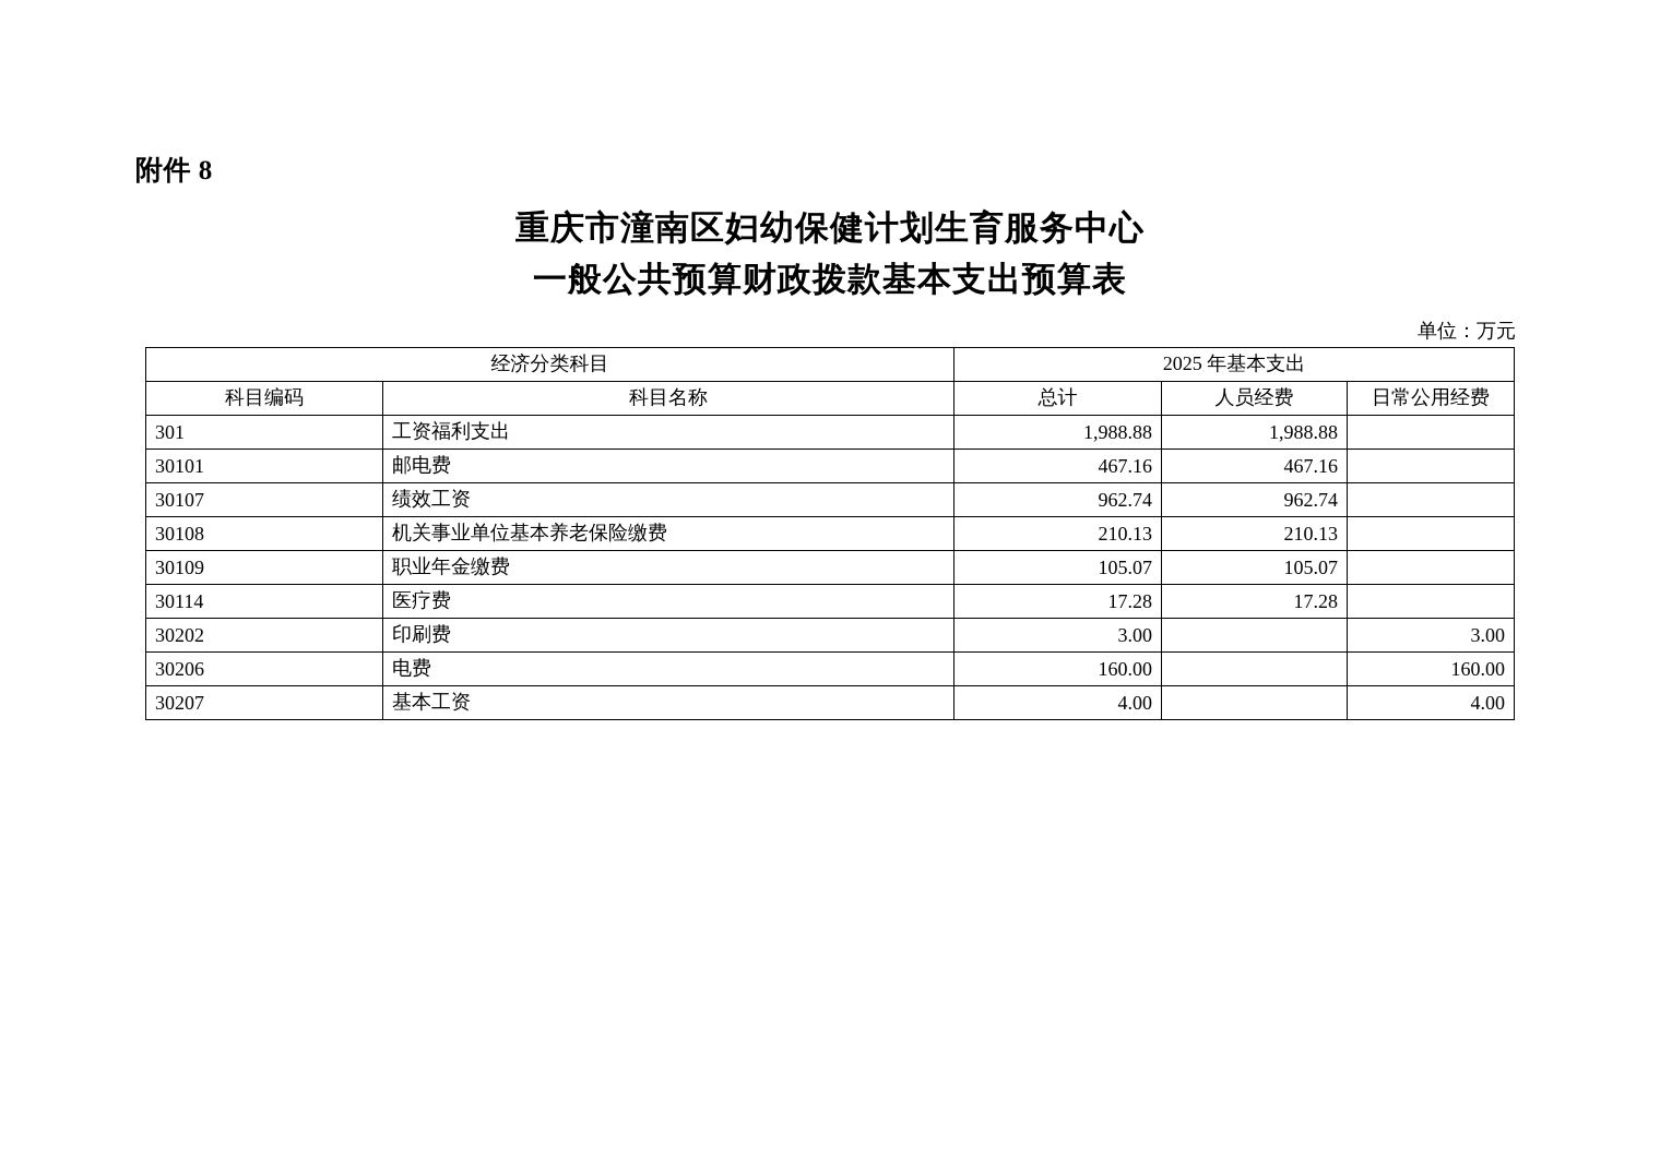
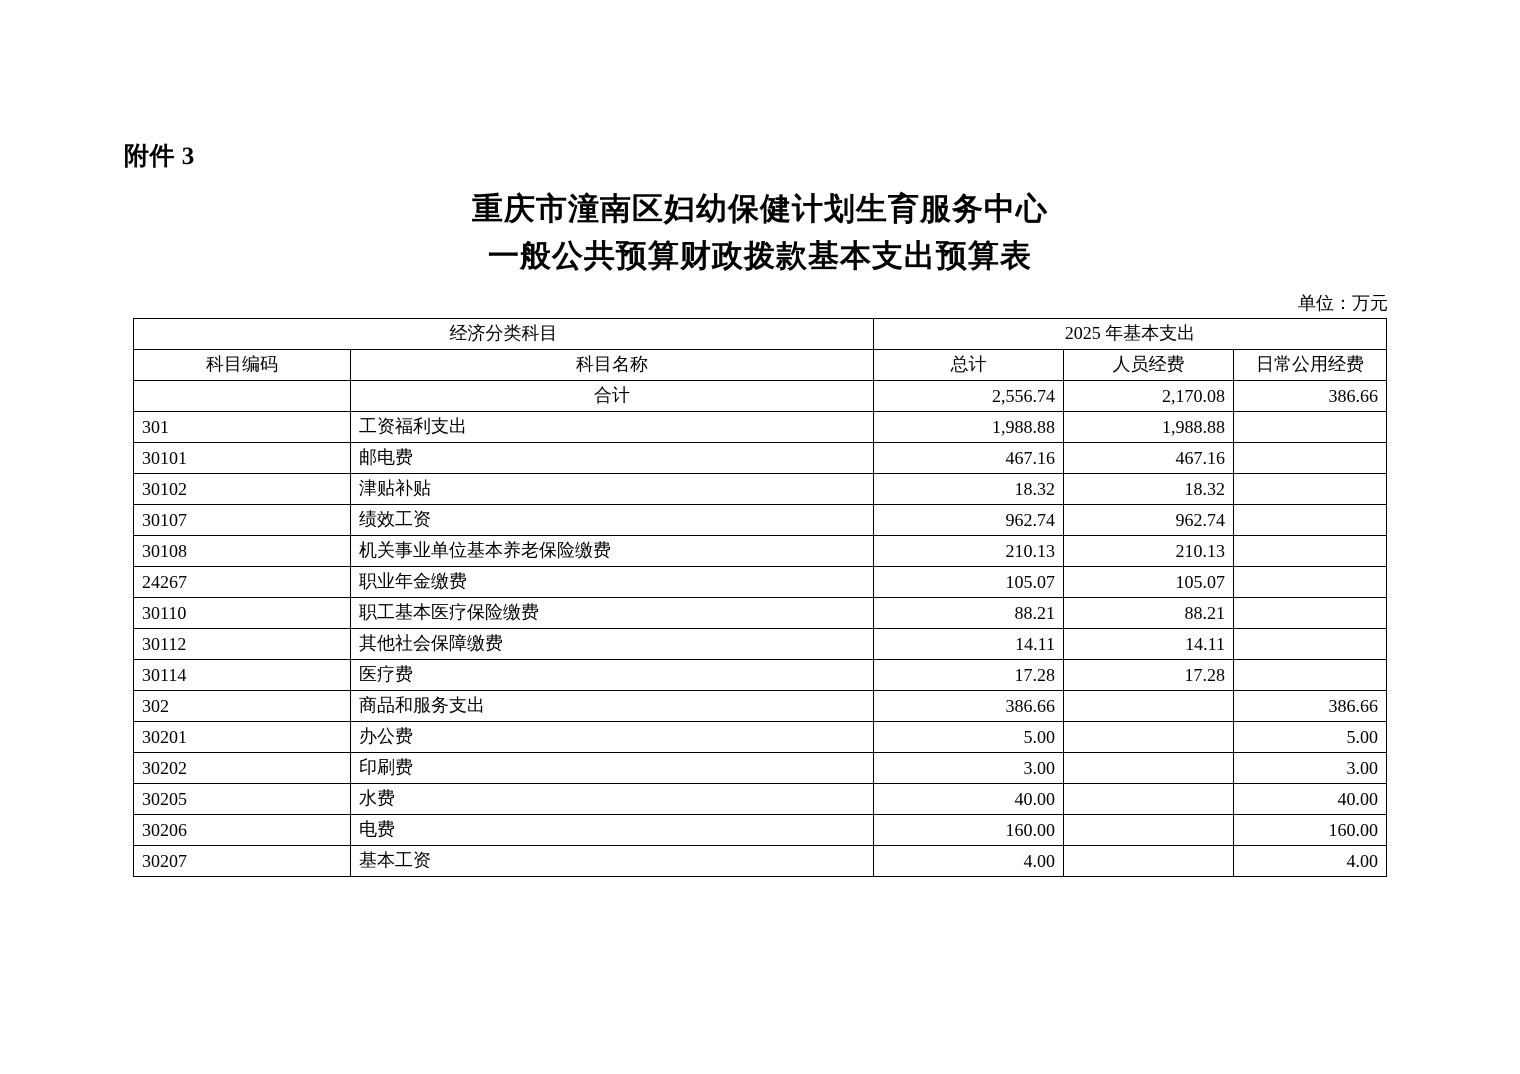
- 附件 8
+ 附件 3
  重庆市潼南区妇幼保健计划生育服务中心
  一般公共预算财政拨款基本支出预算表
  单位：万元
  经济分类科目	2025 年基本支出
  科目编码	科目名称	总计	人员经费	日常公用经费
+ 	合计	2,556.74	2,170.08	386.66
  301	工资福利支出	1,988.88	1,988.88
  30101	邮电费	467.16	467.16
+ 30102	津贴补贴	18.32	18.32
  30107	绩效工资	962.74	962.74
  30108	机关事业单位基本养老保险缴费	210.13	210.13
- 30109	职业年金缴费	105.07	105.07
+ 24267	职业年金缴费	105.07	105.07
+ 30110	职工基本医疗保险缴费	88.21	88.21
+ 30112	其他社会保障缴费	14.11	14.11
  30114	医疗费	17.28	17.28
+ 302	商品和服务支出	386.66		386.66
+ 30201	办公费	5.00		5.00
  30202	印刷费	3.00		3.00
+ 30205	水费	40.00		40.00
  30206	电费	160.00		160.00
  30207	基本工资	4.00		4.00
